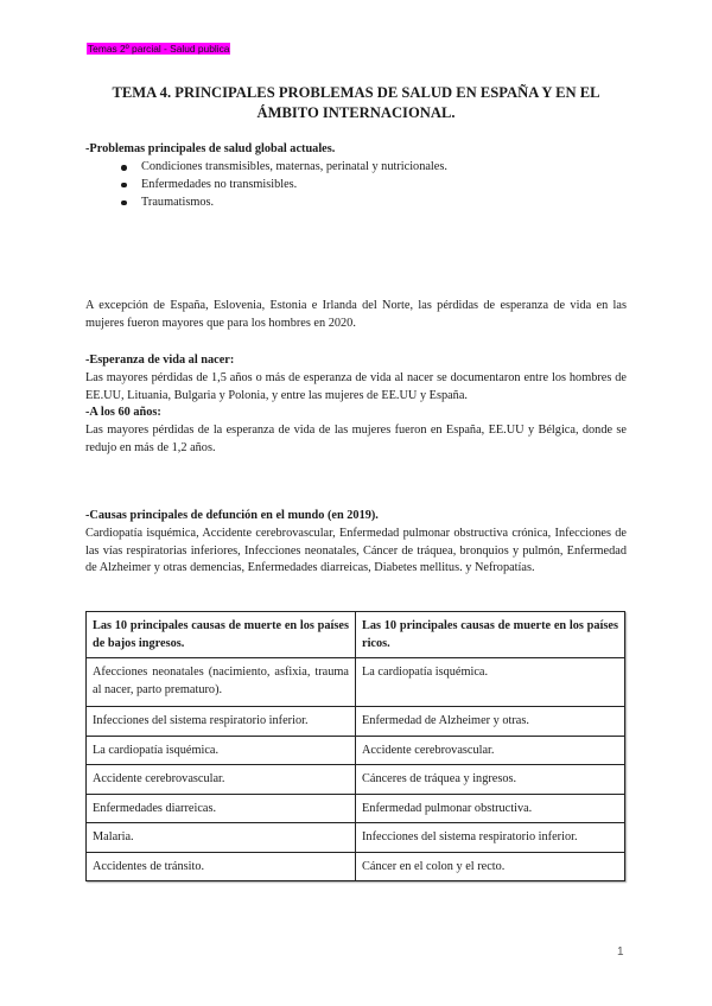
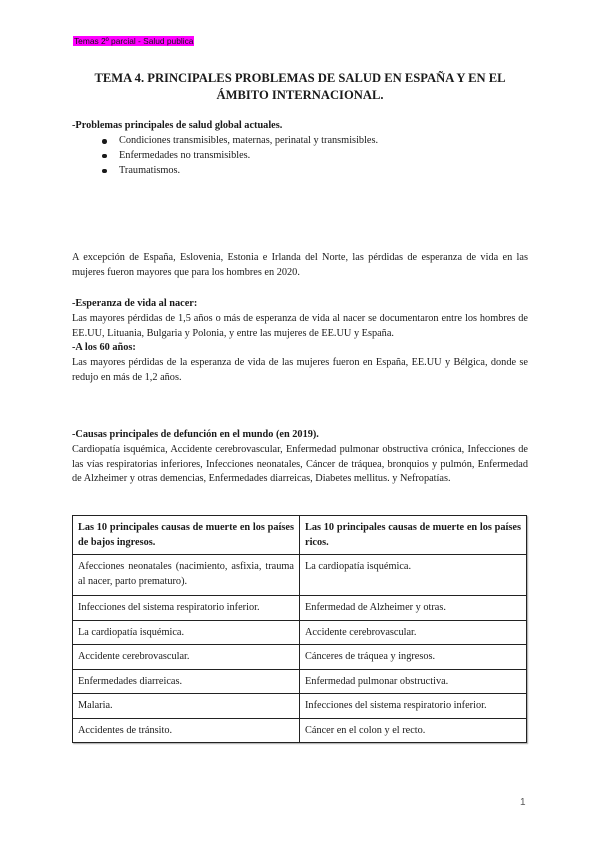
  Temas 2º parcial - Salud publica
  TEMA 4. PRINCIPALES PROBLEMAS DE SALUD EN ESPAÑA Y EN EL ÁMBITO INTERNACIONAL.
  -Problemas principales de salud global actuales.
- Condiciones transmisibles, maternas, perinatal y nutricionales.
+ Condiciones transmisibles, maternas, perinatal y transmisibles.
  Enfermedades no transmisibles.
  Traumatismos.
  A excepción de España, Eslovenia, Estonia e Irlanda del Norte, las pérdidas de esperanza de vida en las mujeres fueron mayores que para los hombres en 2020.
  -Esperanza de vida al nacer:
  Las mayores pérdidas de 1,5 años o más de esperanza de vida al nacer se documentaron entre los hombres de EE.UU, Lituania, Bulgaria y Polonia, y entre las mujeres de EE.UU y España.
  -A los 60 años:
  Las mayores pérdidas de la esperanza de vida de las mujeres fueron en España, EE.UU y Bélgica, donde se redujo en más de 1,2 años.
  -Causas principales de defunción en el mundo (en 2019).
  Cardiopatía isquémica, Accidente cerebrovascular, Enfermedad pulmonar obstructiva crónica, Infecciones de las vías respiratorias inferiores, Infecciones neonatales, Cáncer de tráquea, bronquios y pulmón, Enfermedad de Alzheimer y otras demencias, Enfermedades diarreicas, Diabetes mellitus. y Nefropatías.
  Las 10 principales causas de muerte en los países de bajos ingresos.	Las 10 principales causas de muerte en los países ricos.
  Afecciones neonatales (nacimiento, asfixia, trauma al nacer, parto prematuro).	La cardiopatía isquémica.
  Infecciones del sistema respiratorio inferior.	Enfermedad de Alzheimer y otras.
  La cardiopatía isquémica.	Accidente cerebrovascular.
  Accidente cerebrovascular.	Cánceres de tráquea y ingresos.
  Enfermedades diarreicas.	Enfermedad pulmonar obstructiva.
  Malaria.	Infecciones del sistema respiratorio inferior.
  Accidentes de tránsito.	Cáncer en el colon y el recto.
  1
